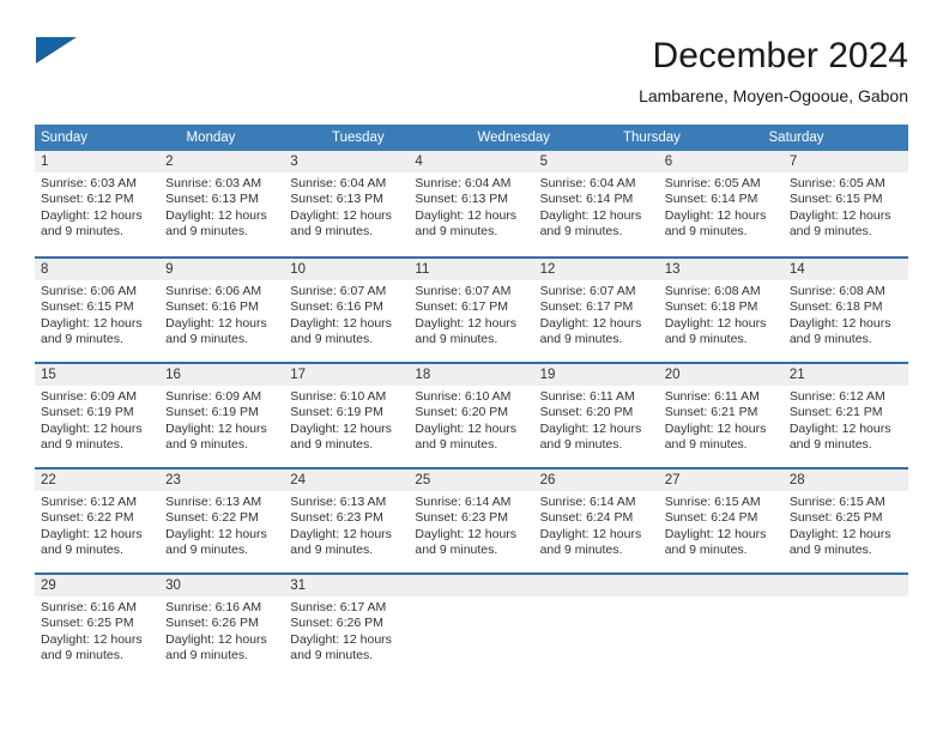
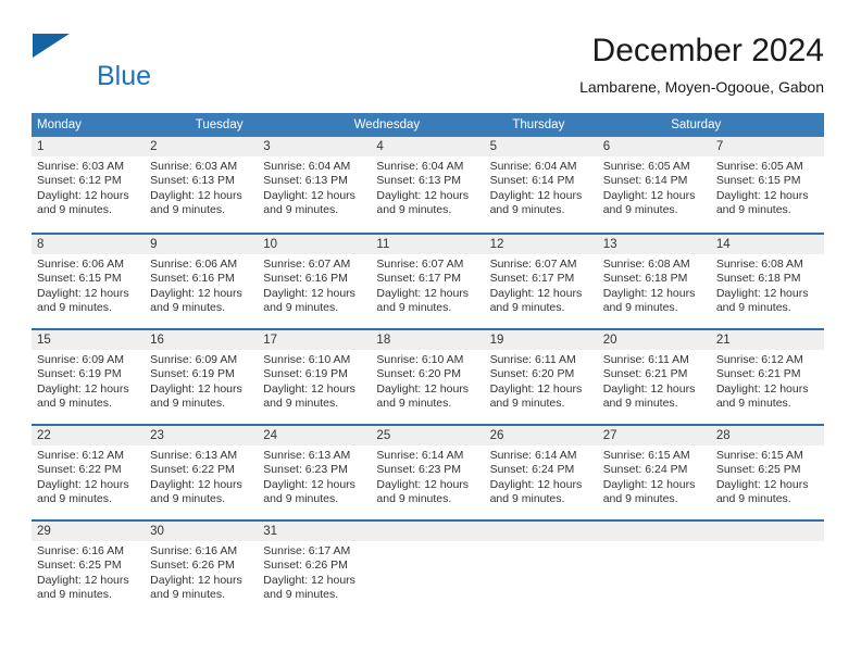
+ Blue
  December 2024
  Lambarene, Moyen-Ogooue, Gabon
- Sunday
  Monday
  Tuesday
  Wednesday
  Thursday
  Saturday
  1
  Sunrise: 6:03 AM
  Sunset: 6:12 PM
  Daylight: 12 hours
  and 9 minutes.
  2
  Sunrise: 6:03 AM
  Sunset: 6:13 PM
  Daylight: 12 hours
  and 9 minutes.
  3
  Sunrise: 6:04 AM
  Sunset: 6:13 PM
  Daylight: 12 hours
  and 9 minutes.
  4
  Sunrise: 6:04 AM
  Sunset: 6:13 PM
  Daylight: 12 hours
  and 9 minutes.
  5
  Sunrise: 6:04 AM
  Sunset: 6:14 PM
  Daylight: 12 hours
  and 9 minutes.
  6
  Sunrise: 6:05 AM
  Sunset: 6:14 PM
  Daylight: 12 hours
  and 9 minutes.
  7
  Sunrise: 6:05 AM
  Sunset: 6:15 PM
  Daylight: 12 hours
  and 9 minutes.
  8
  Sunrise: 6:06 AM
  Sunset: 6:15 PM
  Daylight: 12 hours
  and 9 minutes.
  9
  Sunrise: 6:06 AM
  Sunset: 6:16 PM
  Daylight: 12 hours
  and 9 minutes.
  10
  Sunrise: 6:07 AM
  Sunset: 6:16 PM
  Daylight: 12 hours
  and 9 minutes.
  11
  Sunrise: 6:07 AM
  Sunset: 6:17 PM
  Daylight: 12 hours
  and 9 minutes.
  12
  Sunrise: 6:07 AM
  Sunset: 6:17 PM
  Daylight: 12 hours
  and 9 minutes.
  13
  Sunrise: 6:08 AM
  Sunset: 6:18 PM
  Daylight: 12 hours
  and 9 minutes.
  14
  Sunrise: 6:08 AM
  Sunset: 6:18 PM
  Daylight: 12 hours
  and 9 minutes.
  15
  Sunrise: 6:09 AM
  Sunset: 6:19 PM
  Daylight: 12 hours
  and 9 minutes.
  16
  Sunrise: 6:09 AM
  Sunset: 6:19 PM
  Daylight: 12 hours
  and 9 minutes.
  17
  Sunrise: 6:10 AM
  Sunset: 6:19 PM
  Daylight: 12 hours
  and 9 minutes.
  18
  Sunrise: 6:10 AM
  Sunset: 6:20 PM
  Daylight: 12 hours
  and 9 minutes.
  19
  Sunrise: 6:11 AM
  Sunset: 6:20 PM
  Daylight: 12 hours
  and 9 minutes.
  20
  Sunrise: 6:11 AM
  Sunset: 6:21 PM
  Daylight: 12 hours
  and 9 minutes.
  21
  Sunrise: 6:12 AM
  Sunset: 6:21 PM
  Daylight: 12 hours
  and 9 minutes.
  22
  Sunrise: 6:12 AM
  Sunset: 6:22 PM
  Daylight: 12 hours
  and 9 minutes.
  23
  Sunrise: 6:13 AM
  Sunset: 6:22 PM
  Daylight: 12 hours
  and 9 minutes.
  24
  Sunrise: 6:13 AM
  Sunset: 6:23 PM
  Daylight: 12 hours
  and 9 minutes.
  25
  Sunrise: 6:14 AM
  Sunset: 6:23 PM
  Daylight: 12 hours
  and 9 minutes.
  26
  Sunrise: 6:14 AM
  Sunset: 6:24 PM
  Daylight: 12 hours
  and 9 minutes.
  27
  Sunrise: 6:15 AM
  Sunset: 6:24 PM
  Daylight: 12 hours
  and 9 minutes.
  28
  Sunrise: 6:15 AM
  Sunset: 6:25 PM
  Daylight: 12 hours
  and 9 minutes.
  29
  Sunrise: 6:16 AM
  Sunset: 6:25 PM
  Daylight: 12 hours
  and 9 minutes.
  30
  Sunrise: 6:16 AM
  Sunset: 6:26 PM
  Daylight: 12 hours
  and 9 minutes.
  31
  Sunrise: 6:17 AM
  Sunset: 6:26 PM
  Daylight: 12 hours
  and 9 minutes.
